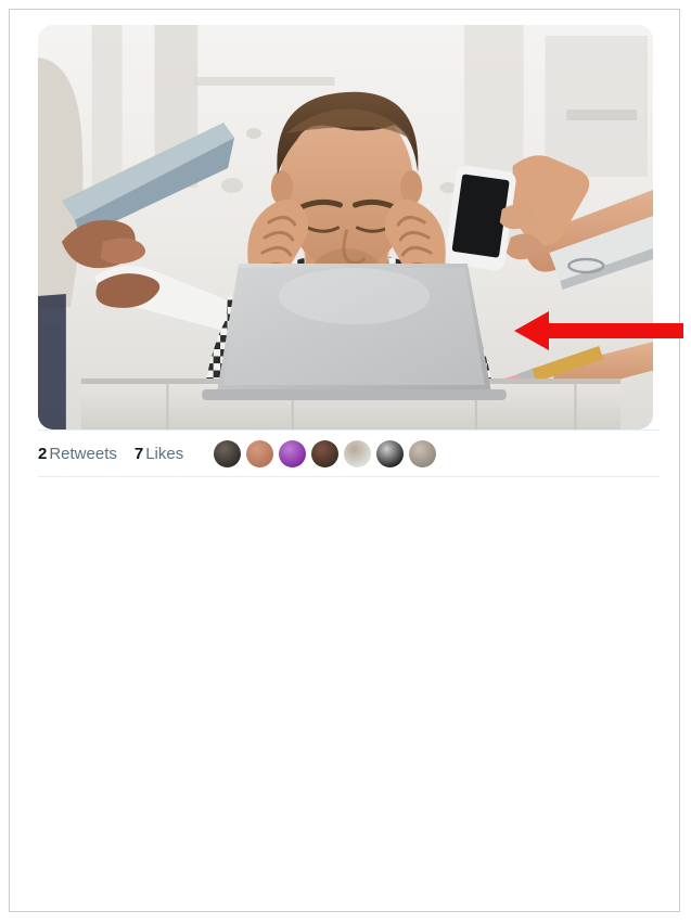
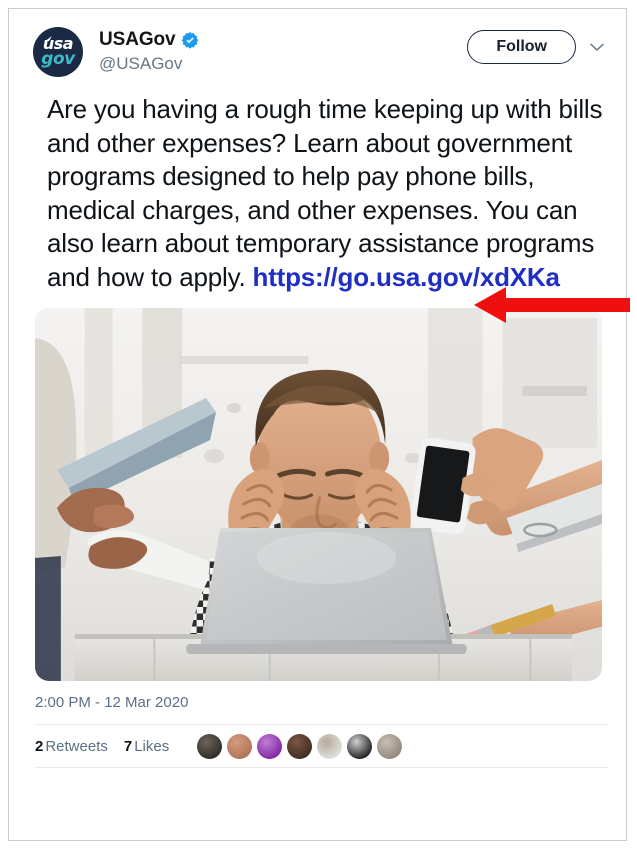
+ usa
+ gov
+ USAGov
+ @USAGov
+ Follow
+ Are you having a rough time keeping up with bills and other expenses? Learn about government programs designed to help pay phone bills, medical charges, and other expenses. You can also learn about temporary assistance programs and how to apply. https://go.usa.gov/xdXKa
+ 2:00 PM - 12 Mar 2020
  2Retweets
  7Likes
